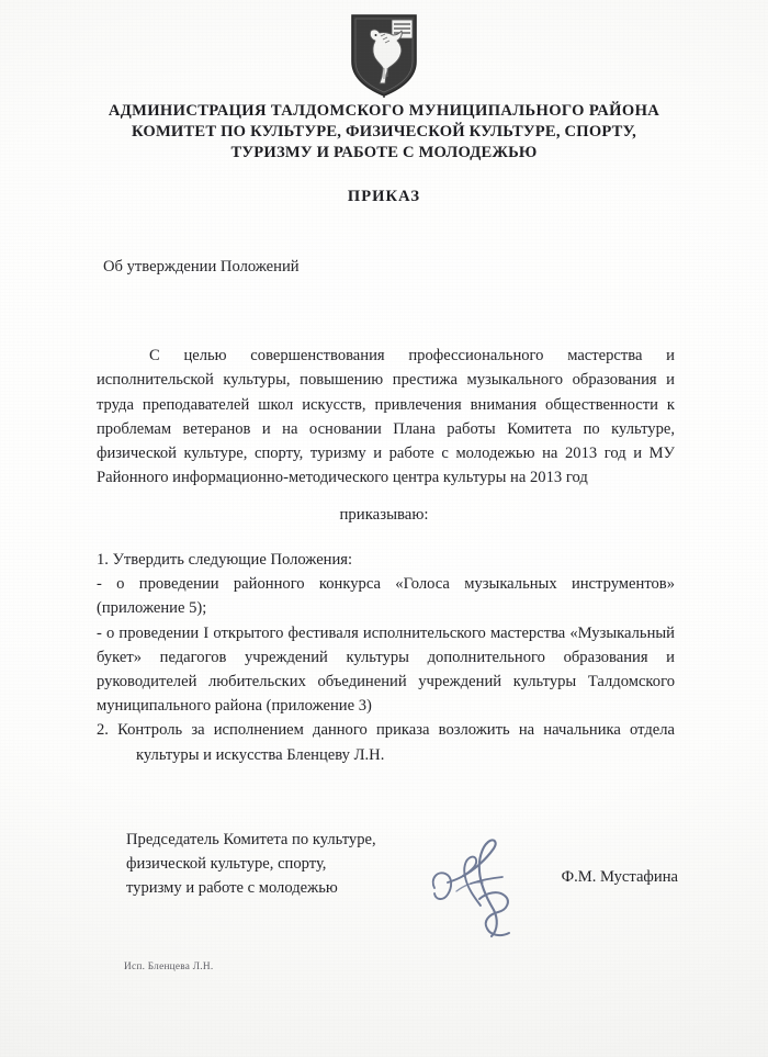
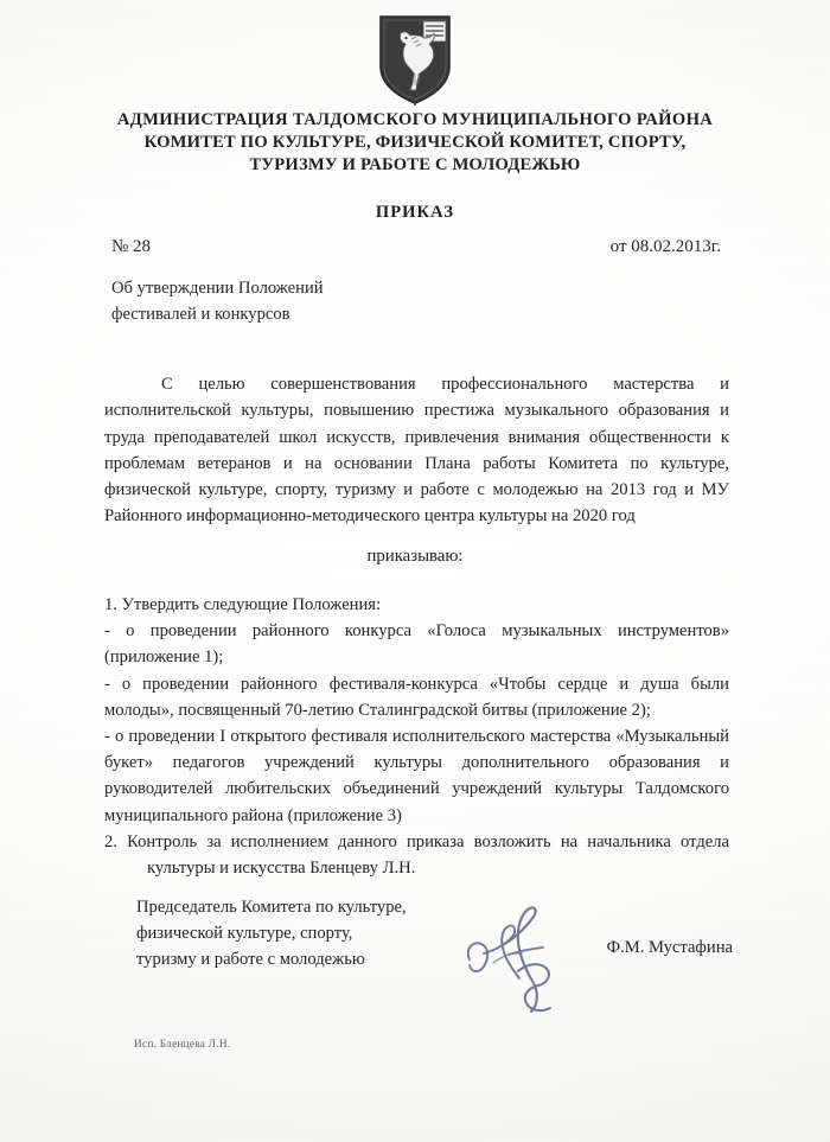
  АДМИНИСТРАЦИЯ ТАЛДОМСКОГО МУНИЦИПАЛЬНОГО РАЙОНА
- КОМИТЕТ ПО КУЛЬТУРЕ, ФИЗИЧЕСКОЙ КУЛЬТУРЕ, СПОРТУ,
+ КОМИТЕТ ПО КУЛЬТУРЕ, ФИЗИЧЕСКОЙ КОМИТЕТ, СПОРТУ,
  ТУРИЗМУ И РАБОТЕ С МОЛОДЕЖЬЮ
  ПРИКАЗ
+ № 28
+ от 08.02.2013г.
  Об утверждении Положений
+ фестивалей и конкурсов
- С целью совершенствования профессионального мастерства и исполнительской культуры, повышению престижа музыкального образования и труда преподавателей школ искусств, привлечения внимания общественности к проблемам ветеранов и на основании Плана работы Комитета по культуре, физической культуре, спорту, туризму и работе с молодежью на 2013 год и МУ Районного информационно-методического центра культуры на 2013 год
+ С целью совершенствования профессионального мастерства и исполнительской культуры, повышению престижа музыкального образования и труда преподавателей школ искусств, привлечения внимания общественности к проблемам ветеранов и на основании Плана работы Комитета по культуре, физической культуре, спорту, туризму и работе с молодежью на 2013 год и МУ Районного информационно-методического центра культуры на 2020 год
  приказываю:
  1. Утвердить следующие Положения:
- - о проведении районного конкурса «Голоса музыкальных инструментов» (приложение 5);
+ - о проведении районного конкурса «Голоса музыкальных инструментов» (приложение 1);
+ - о проведении районного фестиваля-конкурса «Чтобы сердце и душа были молоды», посвященный 70-летию Сталинградской битвы (приложение 2);
  - о проведении I открытого фестиваля исполнительского мастерства «Музыкальный букет» педагогов учреждений культуры дополнительного образования и руководителей любительских объединений учреждений культуры Талдомского муниципального района (приложение 3)
  2. Контроль за исполнением данного приказа возложить на начальника отдела культуры и искусства Бленцеву Л.Н.
  Председатель Комитета по культуре,
  физической культуре, спорту,
  туризму и работе с молодежью
  Ф.М. Мустафина
  Исп. Бленцева Л.Н.
